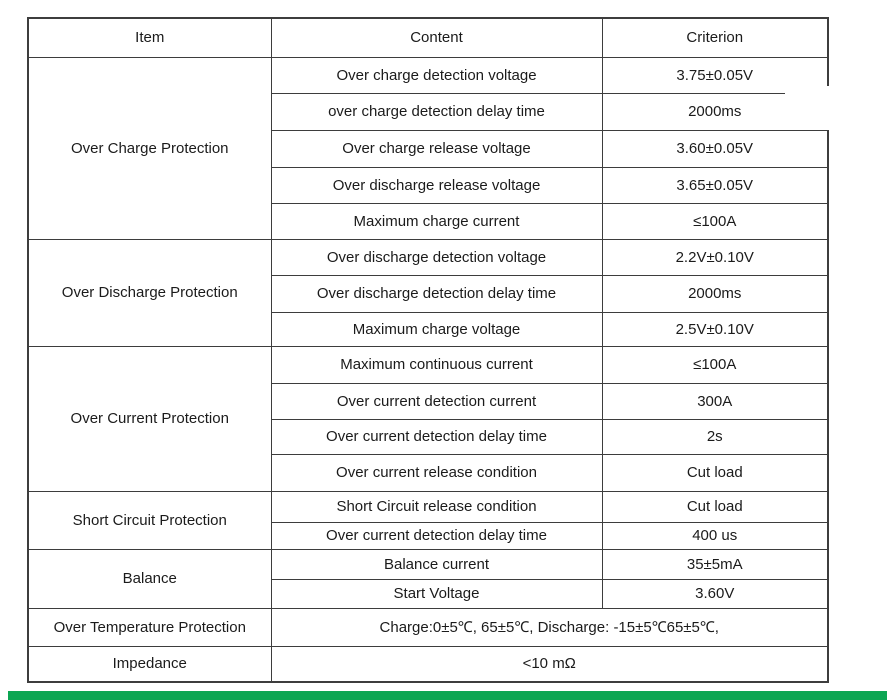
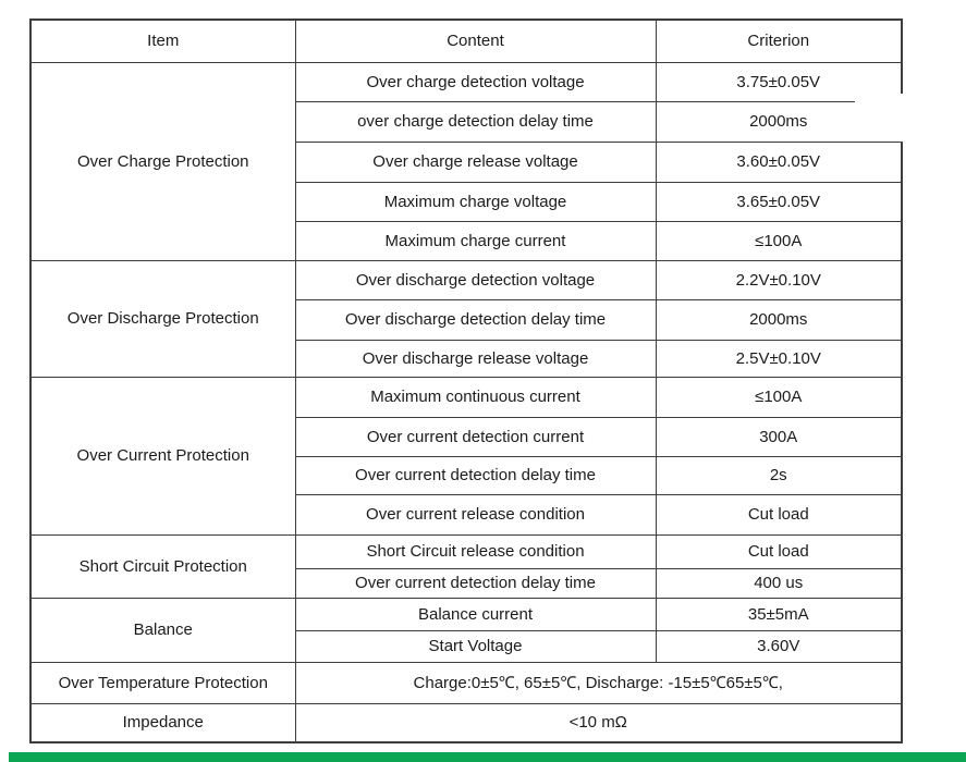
  Item	Content	Criterion
  Over Charge Protection	Over charge detection voltage	3.75±0.05V
  over charge detection delay time	2000ms
  Over charge release voltage	3.60±0.05V
- Over discharge release voltage	3.65±0.05V
+ Maximum charge voltage	3.65±0.05V
  Maximum charge current	≤100A
  Over Discharge Protection	Over discharge detection voltage	2.2V±0.10V
  Over discharge detection delay time	2000ms
- Maximum charge voltage	2.5V±0.10V
+ Over discharge release voltage	2.5V±0.10V
  Over Current Protection	Maximum continuous current	≤100A
  Over current detection current	300A
  Over current detection delay time	2s
  Over current release condition	Cut load
  Short Circuit Protection	Short Circuit release condition	Cut load
  Over current detection delay time	400 us
  Balance	Balance current	35±5mA
  Start Voltage	3.60V
  Over Temperature Protection	Charge:0±5℃, 65±5℃, Discharge: -15±5℃65±5℃,
  Impedance	<10 mΩ
